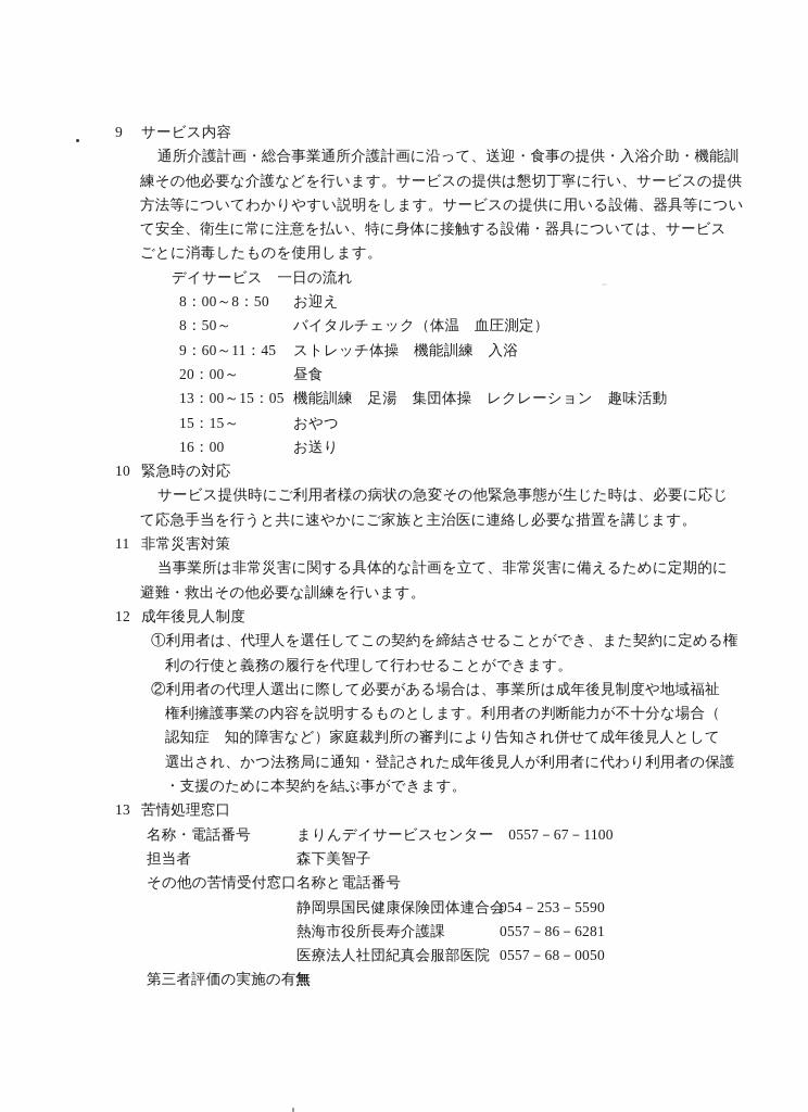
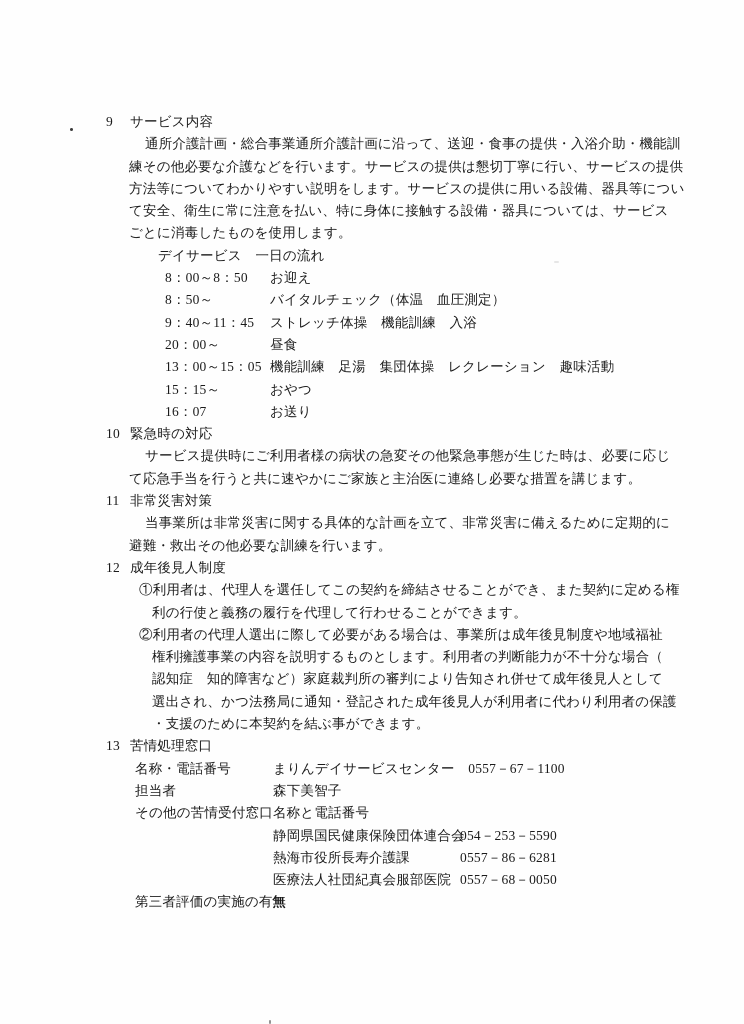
  9 サービス内容
  通所介護計画・総合事業通所介護計画に沿って、送迎・食事の提供・入浴介助・機能訓
  練その他必要な介護などを行います。サービスの提供は懇切丁寧に行い、サービスの提供
  方法等についてわかりやすい説明をします。サービスの提供に用いる設備、器具等につい
  て安全、衛生に常に注意を払い、特に身体に接触する設備・器具については、サービス
  ごとに消毒したものを使用します。
  デイサービス 一日の流れ
  8：00～8：50 お迎え
  8：50～ バイタルチェック（体温 血圧測定）
- 9：60～11：45 ストレッチ体操 機能訓練 入浴
+ 9：40～11：45 ストレッチ体操 機能訓練 入浴
  20：00～ 昼食
  13：00～15：05 機能訓練 足湯 集団体操 レクレーション 趣味活動
  15：15～ おやつ
- 16：00 お送り
+ 16：07 お送り
  10 緊急時の対応
  サービス提供時にご利用者様の病状の急変その他緊急事態が生じた時は、必要に応じ
  て応急手当を行うと共に速やかにご家族と主治医に連絡し必要な措置を講じます。
  11 非常災害対策
  当事業所は非常災害に関する具体的な計画を立て、非常災害に備えるために定期的に
  避難・救出その他必要な訓練を行います。
  12 成年後見人制度
  ①利用者は、代理人を選任してこの契約を締結させることができ、また契約に定める権
  利の行使と義務の履行を代理して行わせることができます。
  ②利用者の代理人選出に際して必要がある場合は、事業所は成年後見制度や地域福祉
  権利擁護事業の内容を説明するものとします。利用者の判断能力が不十分な場合（
  認知症 知的障害など）家庭裁判所の審判により告知され併せて成年後見人として
  選出され、かつ法務局に通知・登記された成年後見人が利用者に代わり利用者の保護
  ・支援のために本契約を結ぶ事ができます。
  13 苦情処理窓口
  名称・電話番号 まりんデイサービスセンター 0557－67－1100
  担当者 森下美智子
  その他の苦情受付窓口名称と電話番号
  静岡県国民健康保険団体連合会054－253－5590
  熱海市役所長寿介護課 0557－86－6281
  医療法人社団紀真会服部医院 0557－68－0050
  第三者評価の実施の有無
